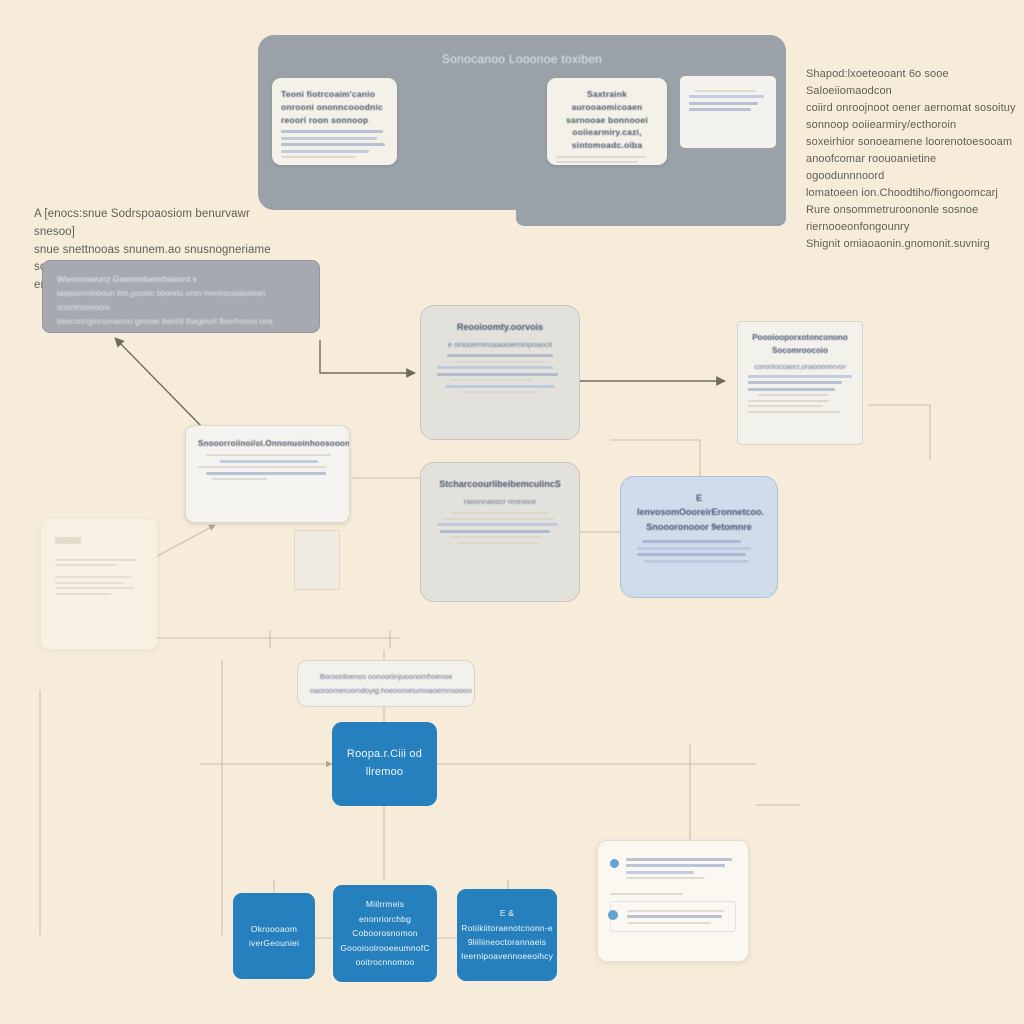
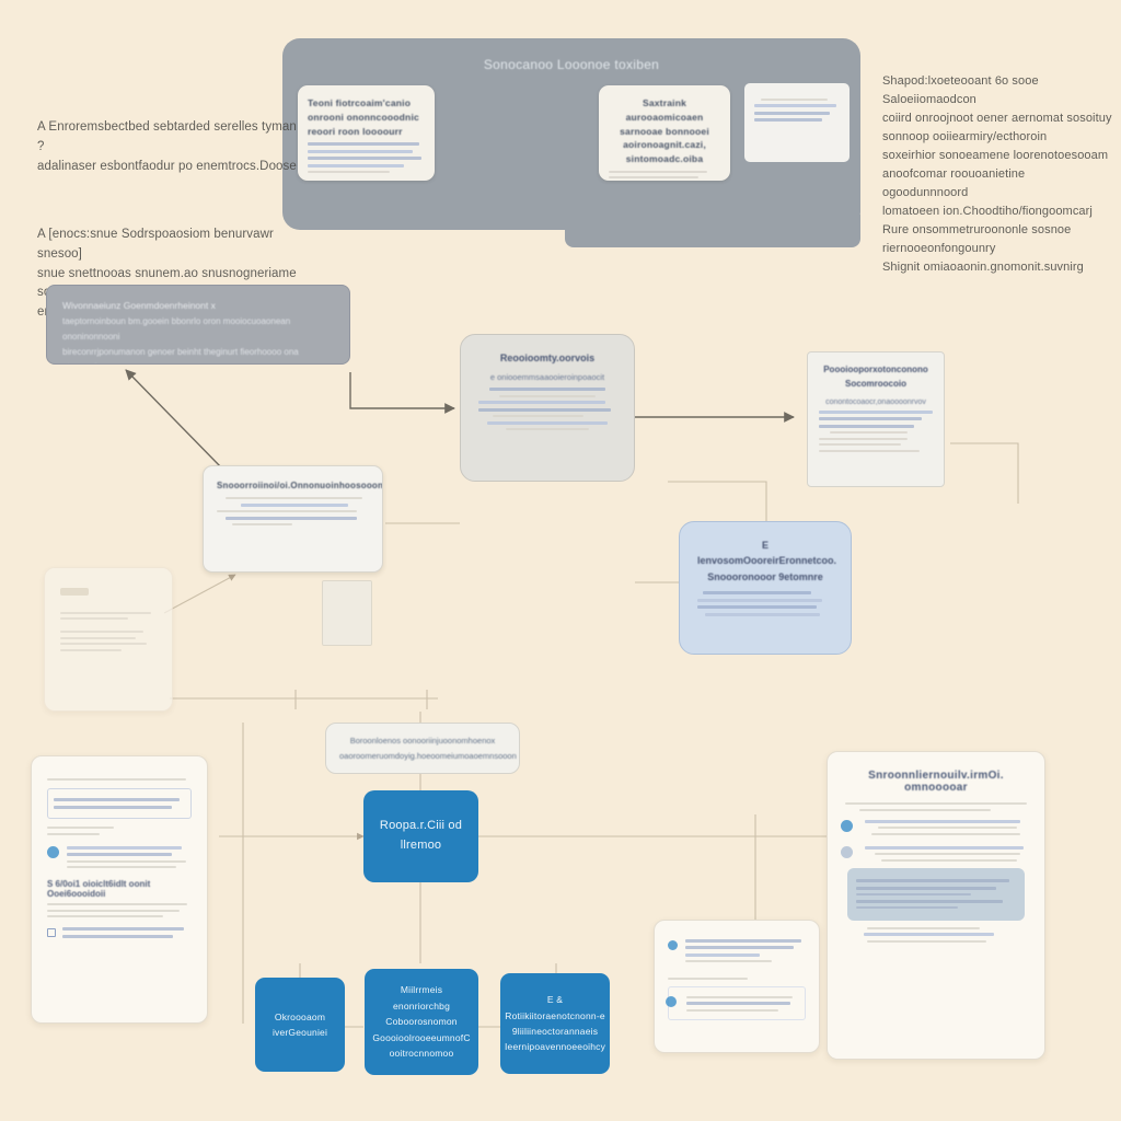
  Sonocanoo Looonoe toxiben
- Teoni fiotrcoaim'canio onrooni ononncooodnic reoori roon sonnoop
+ Teoni fiotrcoaim'canio onrooni ononncooodnic reoori roon loooourr
- Saxtraink aurooaomicoaen sarnooae bonnooei ooiiearmiry.cazi, sintomoadc.oiba
+ Saxtraink aurooaomicoaen sarnooae bonnooei aoironoagnit.cazi, sintomoadc.oiba
+ A Enroremsbectbed sebtarded serelles tyman ?
+ adalinaser esbontfaodur po enemtrocs.Doose
  A [enocs:snue Sodrspoaosiom benurvawr snesoo]
  snue snettnooas snunem.ao snusnogneriame s
  Shapod:lxoeteooant 6o sooe Saloeiiomaodcon
  coiird onroojnoot oener aernomat sosoituy
  sonnoop ooiiearmiry/ecthoroin
  soxeirhior sonoeamene loorenotoesooam
  anoofcomar roouoanietine ogoodunnnoord
  lomatoeen ion.Choodtiho/fiongoomcarj
  Rure onsommetruroononle sosnoe riernooeonfongounry
  Shignit omiaoaonin.gnomonit.suvnirg
  Wivonnaeiunz Goenmdoenrheinont x
  taeptornoinboun bm.gooein bbonrlo oron mooiocuoaonean ononinonnooni
  bireconrrjponumanon genoer beinht theginurt fieorhoooo ona
  Reooioomty.oorvois
  e oniooemmsaaooieroinpoaocit
  Poooiooporxotonconono Socomroocoio
  Snooorroiinoi/oi.Onnonuoinhoosooon
- StcharcoourlibeibemcuiincS
- raoonnaoocr reorooor
  E lenvosomOooreirEronnetcoo.
  Snoooronooor 9etomnre
  Boroonloenos oonooriinjuoonomhoenox
  oaoroomeruomdoyig.hoeoomeiumoaoemnsooon
  Roopa.r.Ciii od llremoo
  Okroooaom
  iverGeouniei
  Miilrrmeis enonriorchbg
  Coboorosnomon
  GoooioolrooeeumnofC
  ooitrocnnomoo
  E & Rotiikiitoraenotcnonn-e
  9liiliineoctorannaeis
  Ieernipoavennoeeoihcy
+ S 6/0oi1 oioiclt6idlt oonit Ooei6oooidoii
+ Snroonnliernouilv.irmOi. omnooooar
